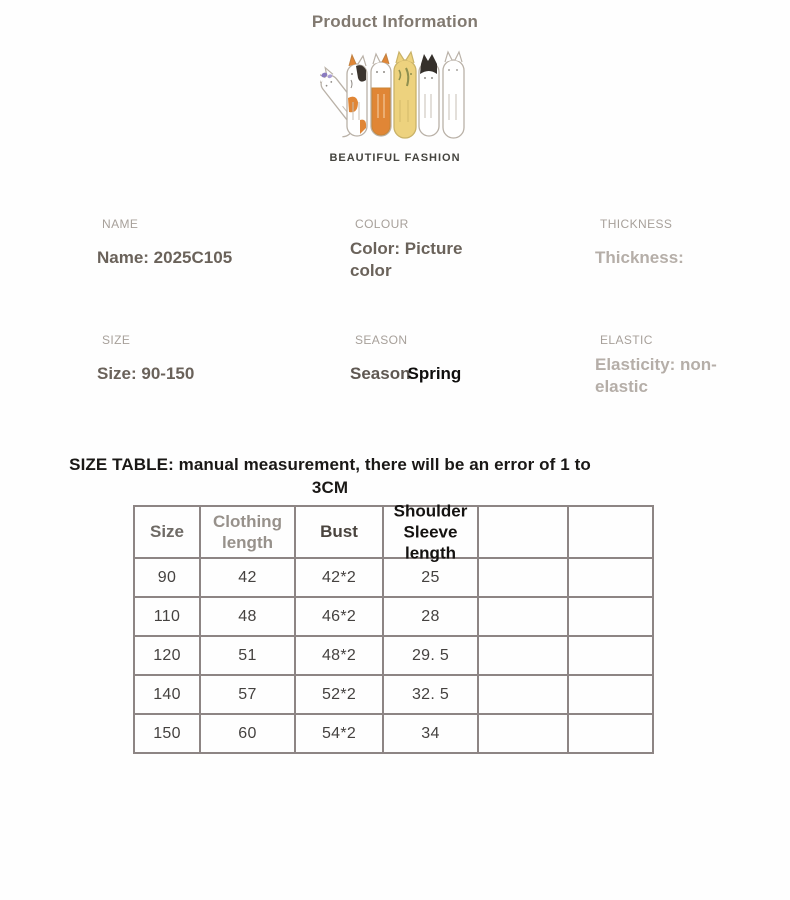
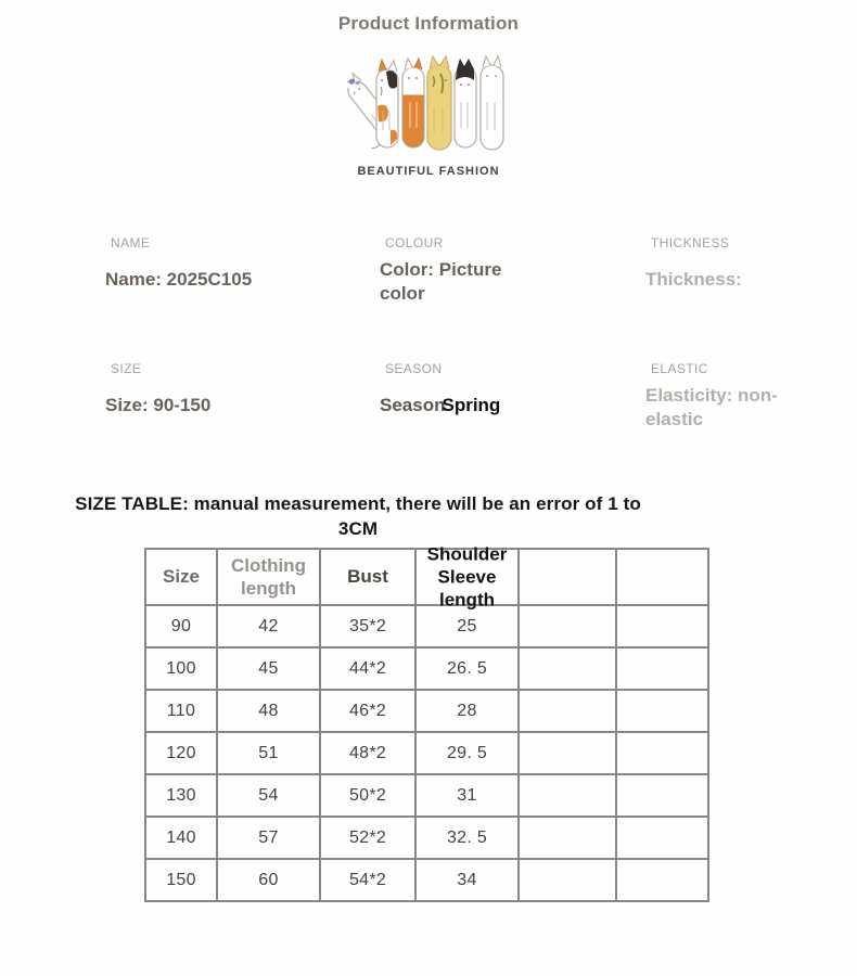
  Product Information
  BEAUTIFUL FASHION
  NAME
  Name: 2025C105
  COLOUR
  Color: Picture color
  THICKNESS
  Thickness:
  SIZE
  Size: 90-150
  SEASON
  SeasonSpring
  ELASTIC
  Elasticity: non-elastic
  SIZE TABLE: manual measurement, there will be an error of 1 to
  3CM
  Size	Clothing length	Bust	Shoulder Sleeve length
- 90	42	42*2	25
+ 90	42	35*2	25
+ 100	45	44*2	26. 5
  110	48	46*2	28
  120	51	48*2	29. 5
+ 130	54	50*2	31
  140	57	52*2	32. 5
  150	60	54*2	34
